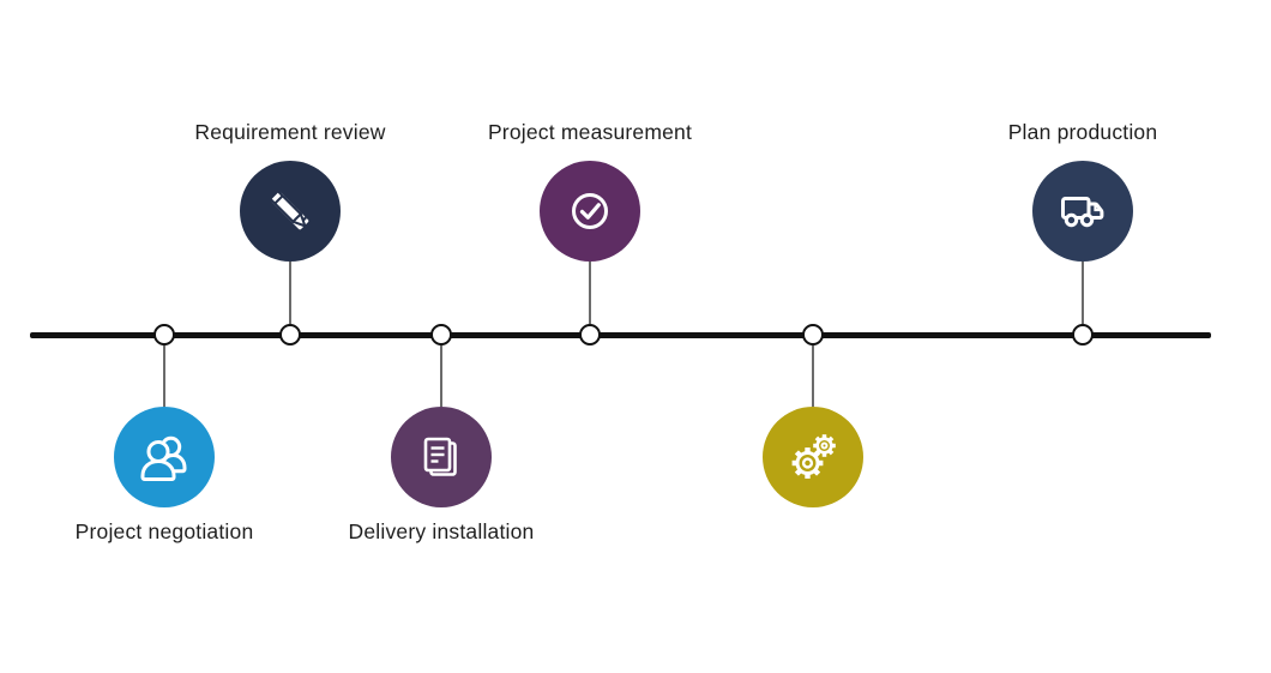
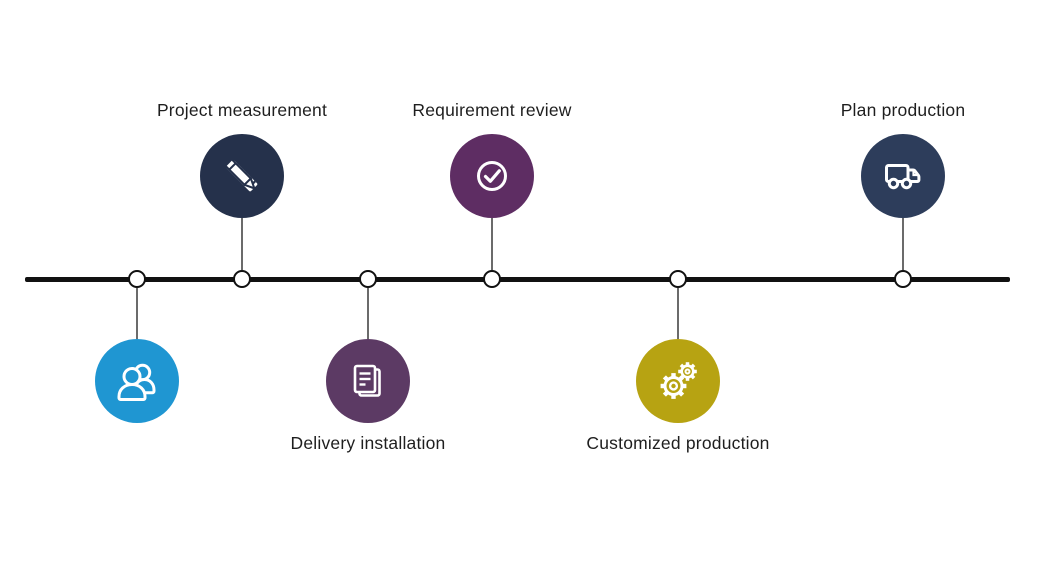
- Project negotiation
- Requirement review
+ Project measurement
  Delivery installation
- Project measurement
+ Requirement review
+ Customized production
  Plan production
